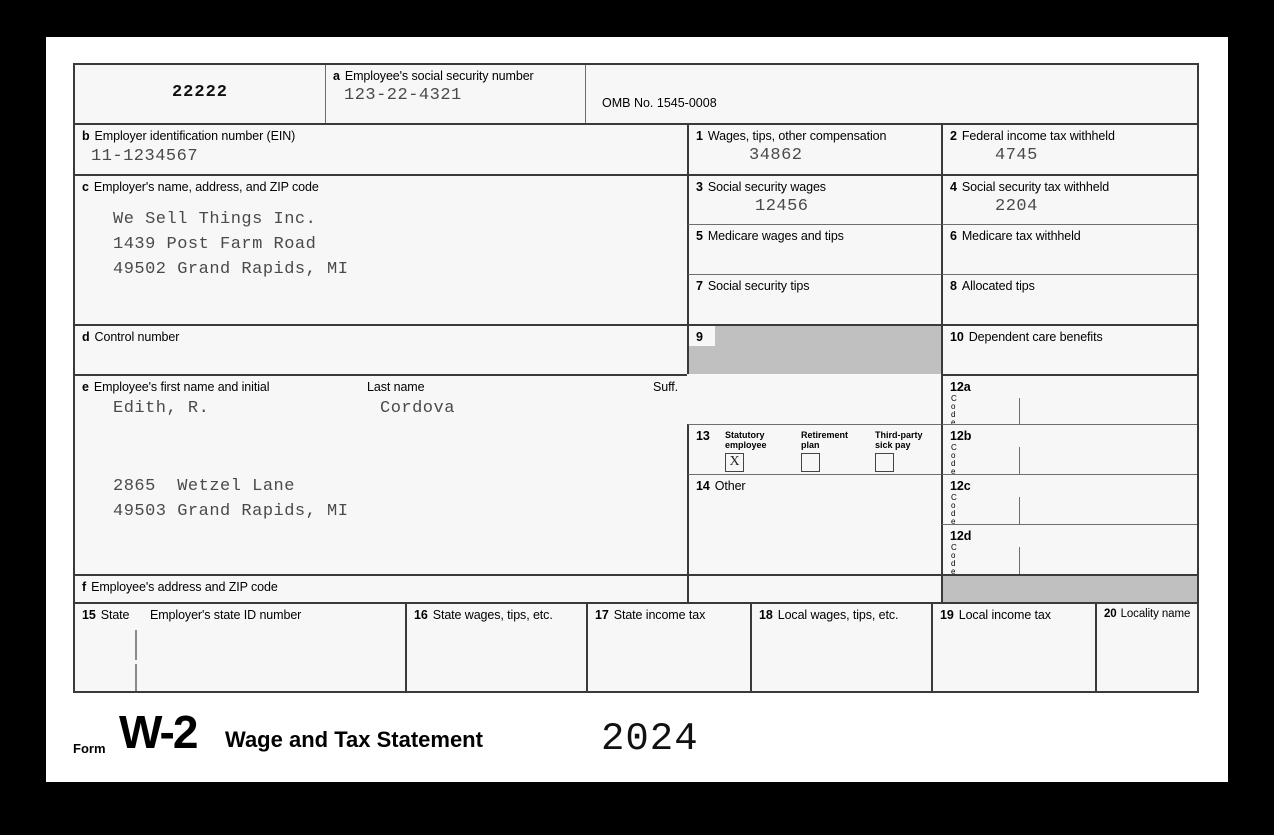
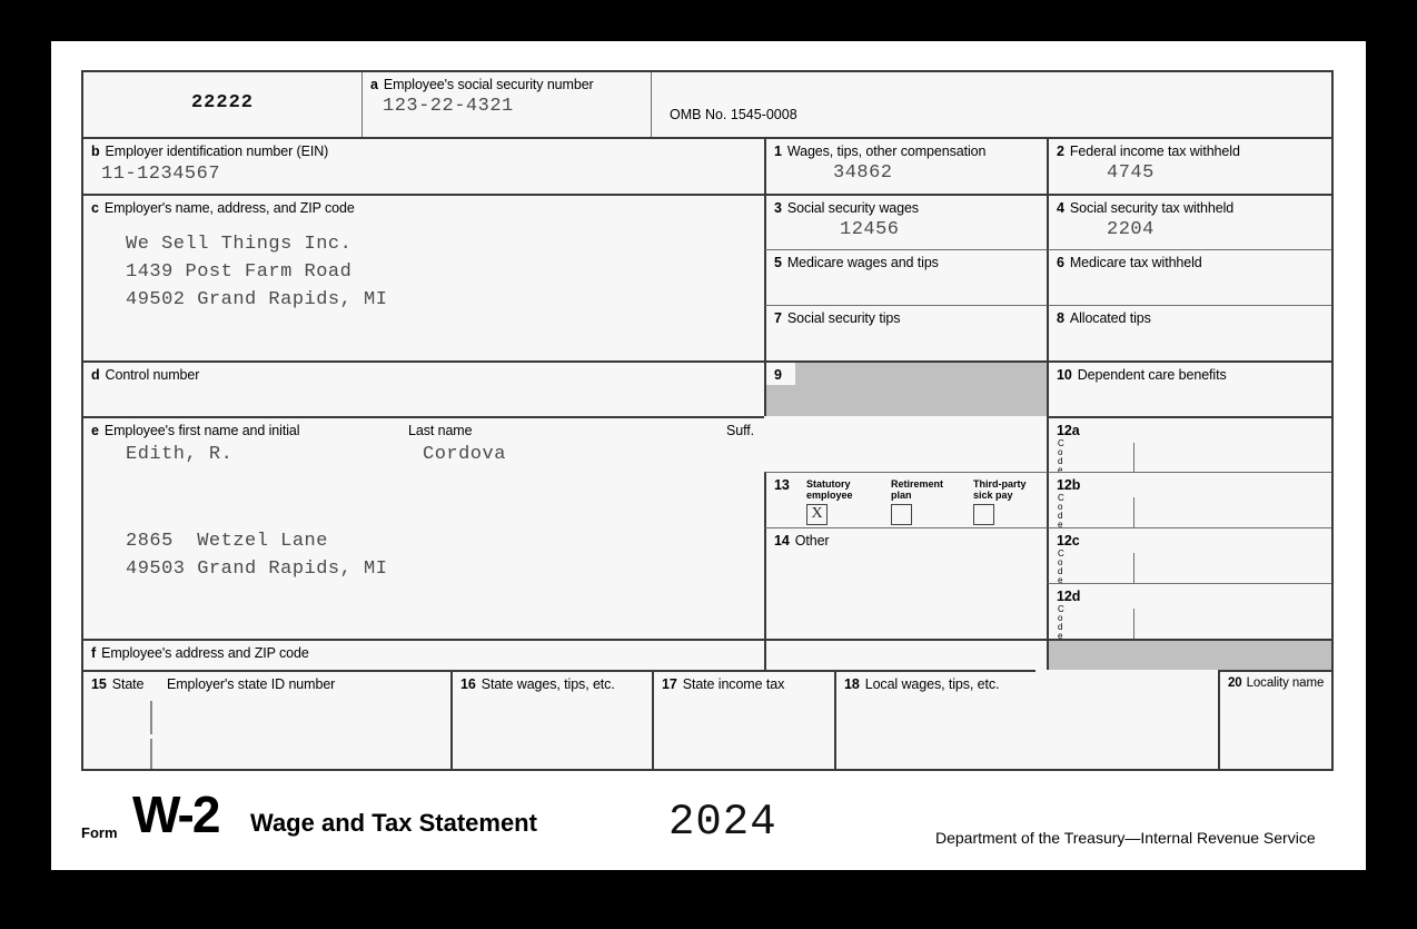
  22222
  a Employee's social security number
  123-22-4321
  OMB No. 1545-0008
  b Employer identification number (EIN)
  11-1234567
  1 Wages, tips, other compensation
  34862
  2 Federal income tax withheld
  4745
  c Employer's name, address, and ZIP code
  We Sell Things Inc.
  1439 Post Farm Road
  49502 Grand Rapids, MI
  3 Social security wages
  12456
  4 Social security tax withheld
  2204
  5 Medicare wages and tips
  6 Medicare tax withheld
  7 Social security tips
  8 Allocated tips
  d Control number
  9
  10 Dependent care benefits
  e Employee's first name and initial
  Last name
  Suff.
  Edith, R.
  Cordova
  2865 Wetzel Lane
  49503 Grand Rapids, MI
  12a
  C
  o
  d
  e
  13
  Statutory
  employee
  X
  Retirement
  plan
  Third-party
  sick pay
  12b
  C
  o
  d
  e
  14 Other
  12c
  C
  o
  d
  e
  12d
  C
  o
  d
  e
  f Employee's address and ZIP code
  15 State
  Employer's state ID number
  16 State wages, tips, etc.
  17 State income tax
  18 Local wages, tips, etc.
- 19 Local income tax
  20 Locality name
  Form
  W-2
  Wage and Tax Statement
  2024
+ Department of the Treasury—Internal Revenue Service
